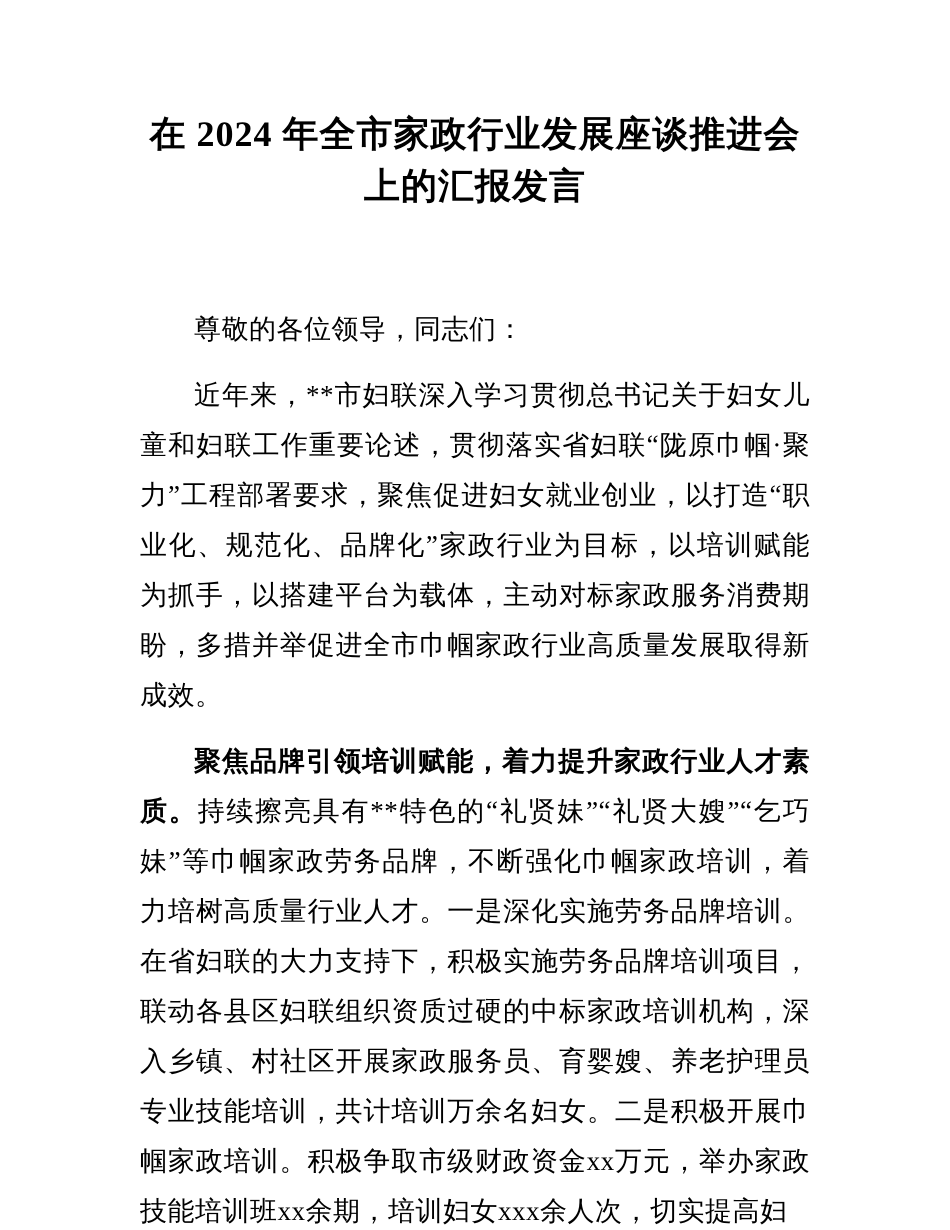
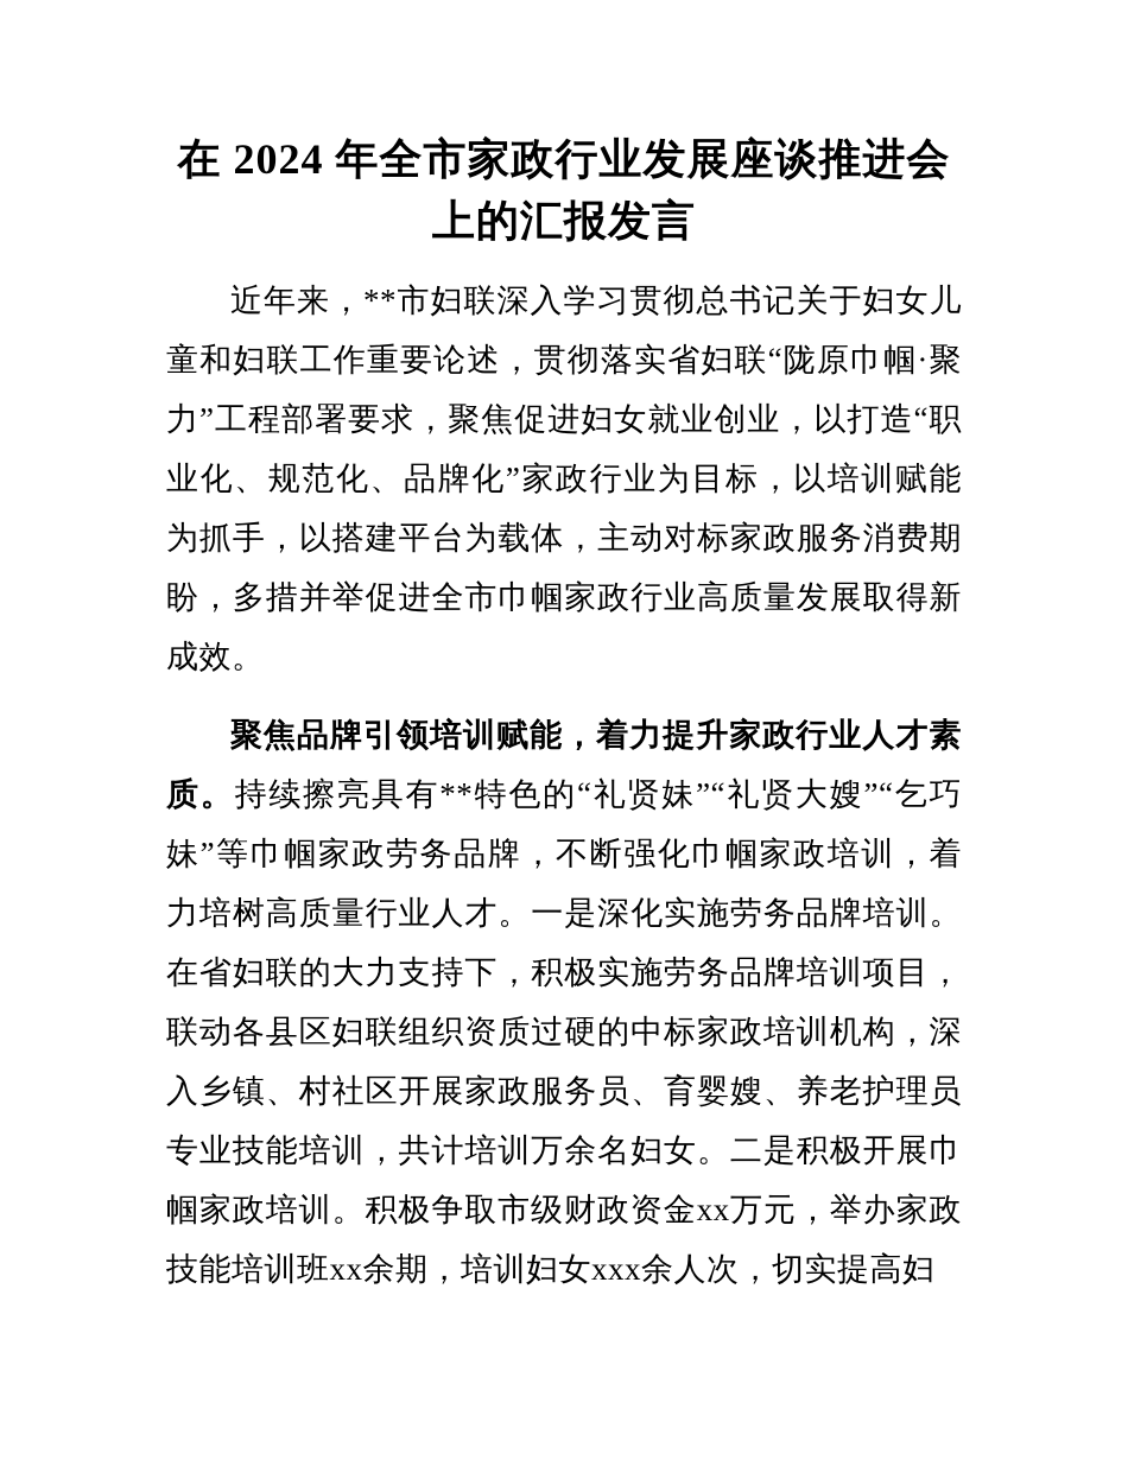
  在 2024 年全市家政行业发展座谈推进会上的汇报发言
- 尊敬的各位领导，同志们：
  近年来，**市妇联深入学习贯彻总书记关于妇女儿童和妇联工作重要论述，贯彻落实省妇联“陇原巾帼·聚力”工程部署要求，聚焦促进妇女就业创业，以打造“职业化、规范化、品牌化”家政行业为目标，以培训赋能为抓手，以搭建平台为载体，主动对标家政服务消费期盼，多措并举促进全市巾帼家政行业高质量发展取得新成效。
  聚焦品牌引领培训赋能，着力提升家政行业人才素质。持续擦亮具有**特色的“礼贤妹”“礼贤大嫂”“乞巧妹”等巾帼家政劳务品牌，不断强化巾帼家政培训，着力培树高质量行业人才。一是深化实施劳务品牌培训。在省妇联的大力支持下，积极实施劳务品牌培训项目，联动各县区妇联组织资质过硬的中标家政培训机构，深入乡镇、村社区开展家政服务员、育婴嫂、养老护理员专业技能培训，共计培训万余名妇女。二是积极开展巾帼家政培训。积极争取市级财政资金xx万元，举办家政技能培训班xx余期，培训妇女xxx余人次，切实提高妇
